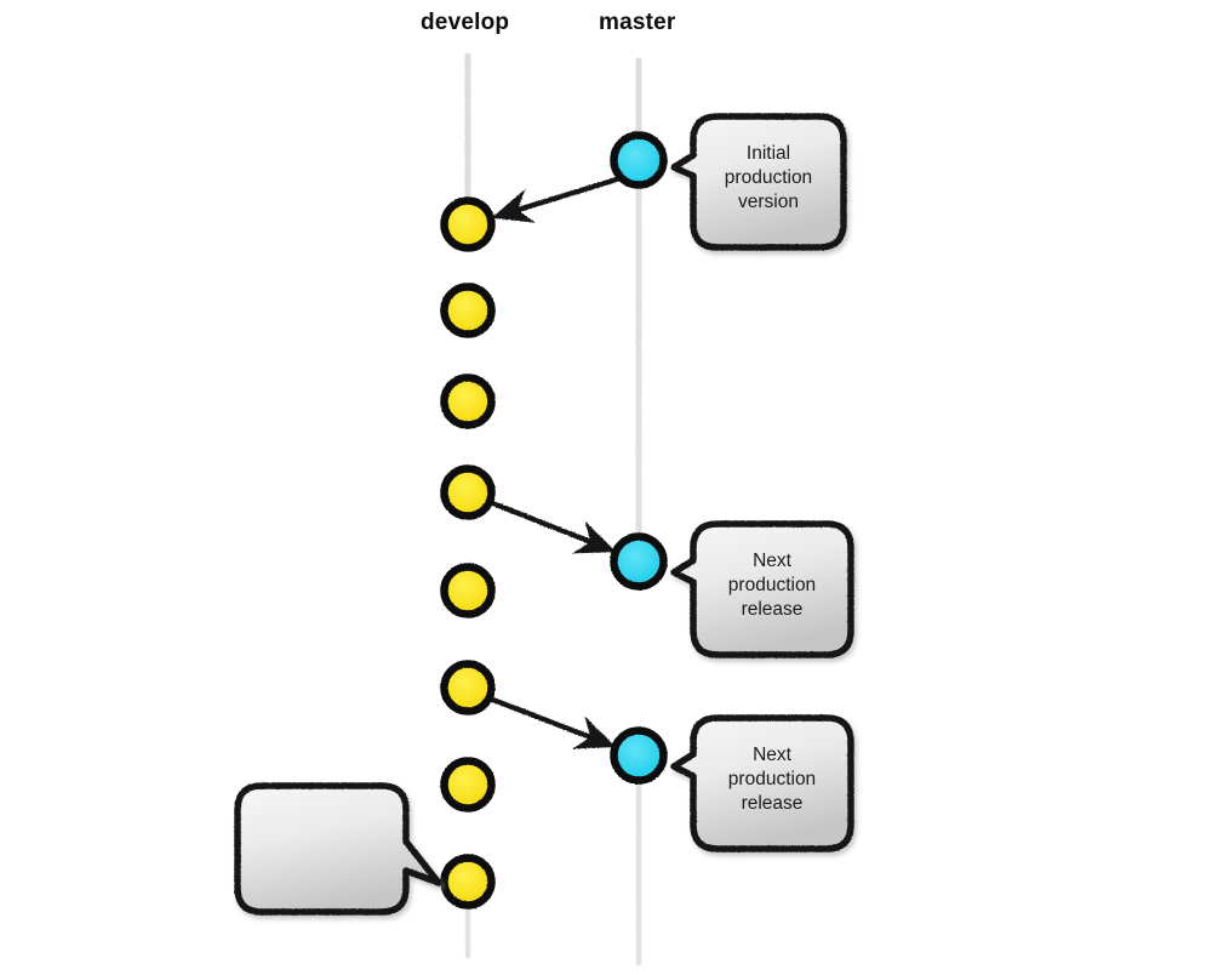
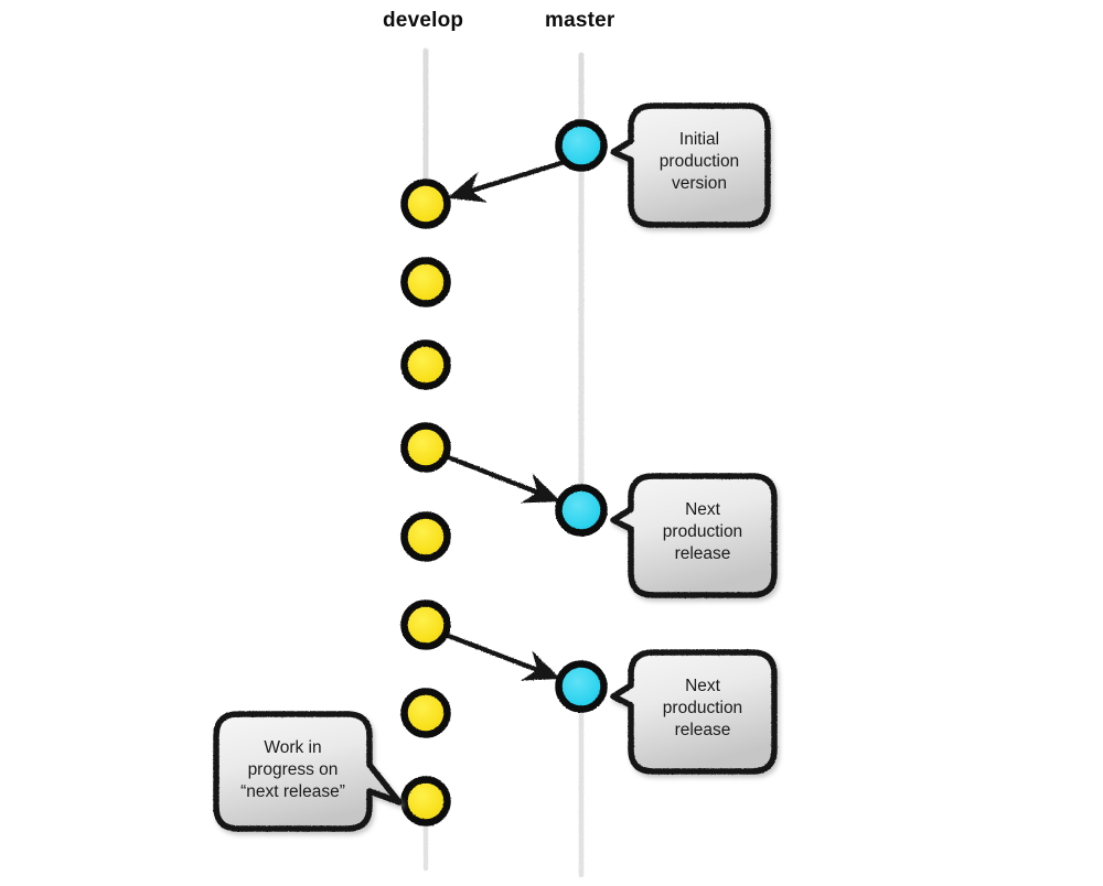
  develop
  master
  Initial
  production
  version
  Next
  production
  release
  Next
  production
  release
+ Work in
+ progress on
+ “next release”
